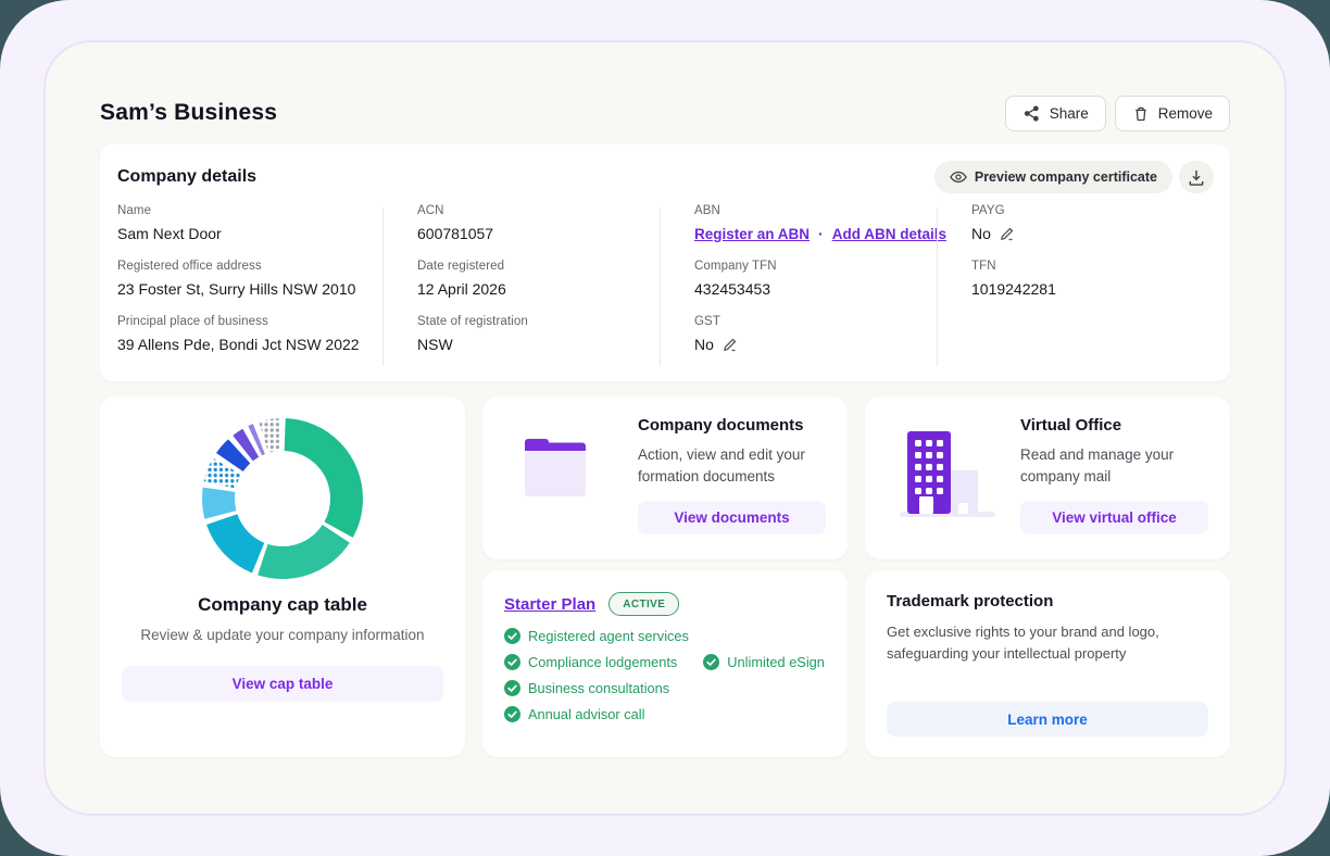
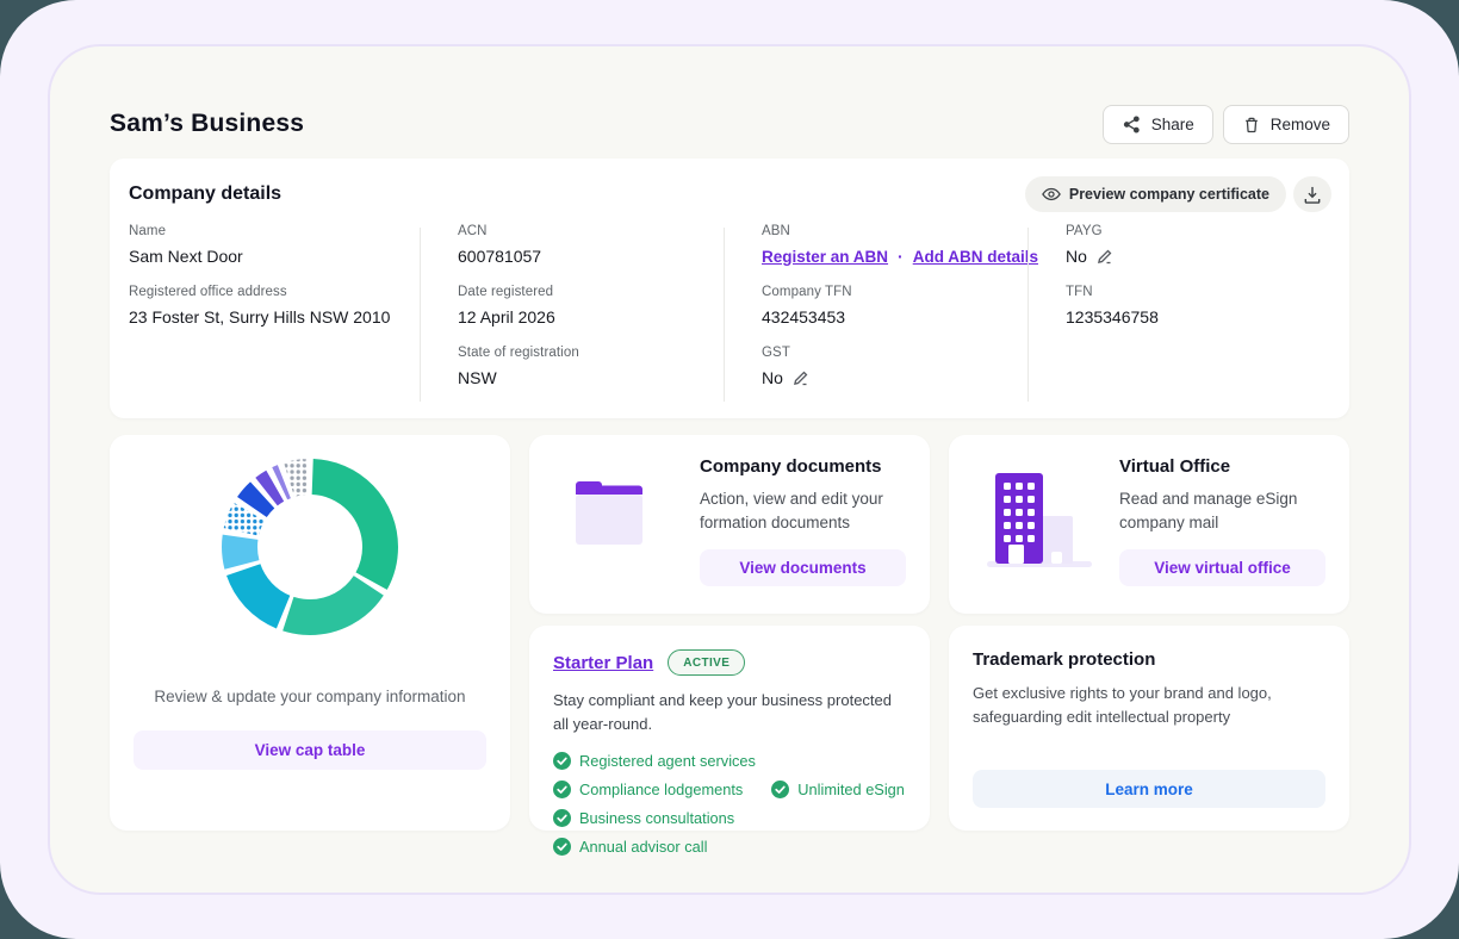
  Sam’s Business
  Share
  Remove
  Company details
  Preview company certificate
  Name
  Sam Next Door
  Registered office address
  23 Foster St, Surry Hills NSW 2010
- Principal place of business
- 39 Allens Pde, Bondi Jct NSW 2022
  ACN
  600781057
  Date registered
  12 April 2026
  State of registration
  NSW
  ABN
  Register an ABN
  ·
  Add ABN detais
  Company TFN
  432453453
  GST
  No
  PAYG
  No
  TFN
- 1019242281
+ 1235346758
- Company cap table
  Review & update your company information
  View cap table
  Company documents
  Action, view and edit your formation documents
  View documents
  Virtual Office
- Read and manage your company mail
+ Read and manage eSign company mail
  View virtual office
  Starter Plan
  ACTIVE
+ Stay compliant and keep your business protected all year-round.
  Registered agent services
  Compliance lodgements
  Unlimited eSign
  Business consultations
  Annual advisor call
  Trademark protection
- Get exclusive rights to your brand and logo, safeguarding your intellectual property
+ Get exclusive rights to your brand and logo, safeguarding edit intellectual property
  Learn more
